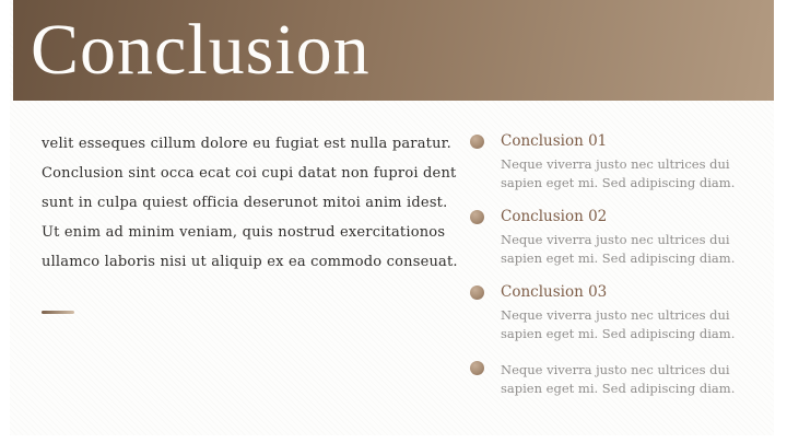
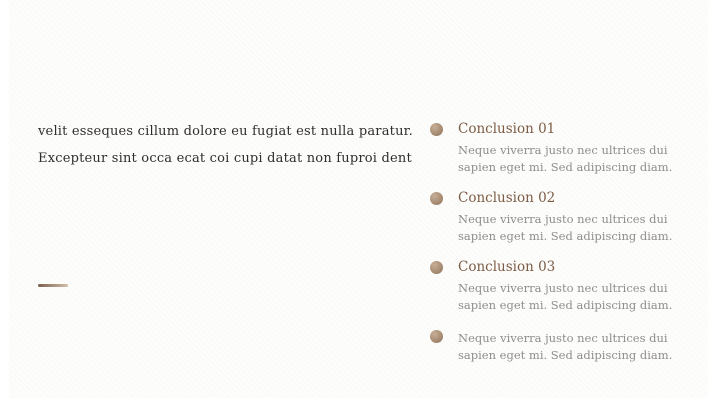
- Conclusion
  velit esseques cillum dolore eu fugiat est nulla paratur.
- Conclusion sint occa ecat coi cupi datat non fuproi dent
+ Excepteur sint occa ecat coi cupi datat non fuproi dent
- sunt in culpa quiest officia deserunot mitoi anim idest.
- Ut enim ad minim veniam, quis nostrud exercitationos
- ullamco laboris nisi ut aliquip ex ea commodo conseuat.
  Conclusion 01
  Neque viverra justo nec ultrices dui
  sapien eget mi. Sed adipiscing diam.
  Conclusion 02
  Neque viverra justo nec ultrices dui
  sapien eget mi. Sed adipiscing diam.
  Conclusion 03
  Neque viverra justo nec ultrices dui
  sapien eget mi. Sed adipiscing diam.
  Neque viverra justo nec ultrices dui
  sapien eget mi. Sed adipiscing diam.
